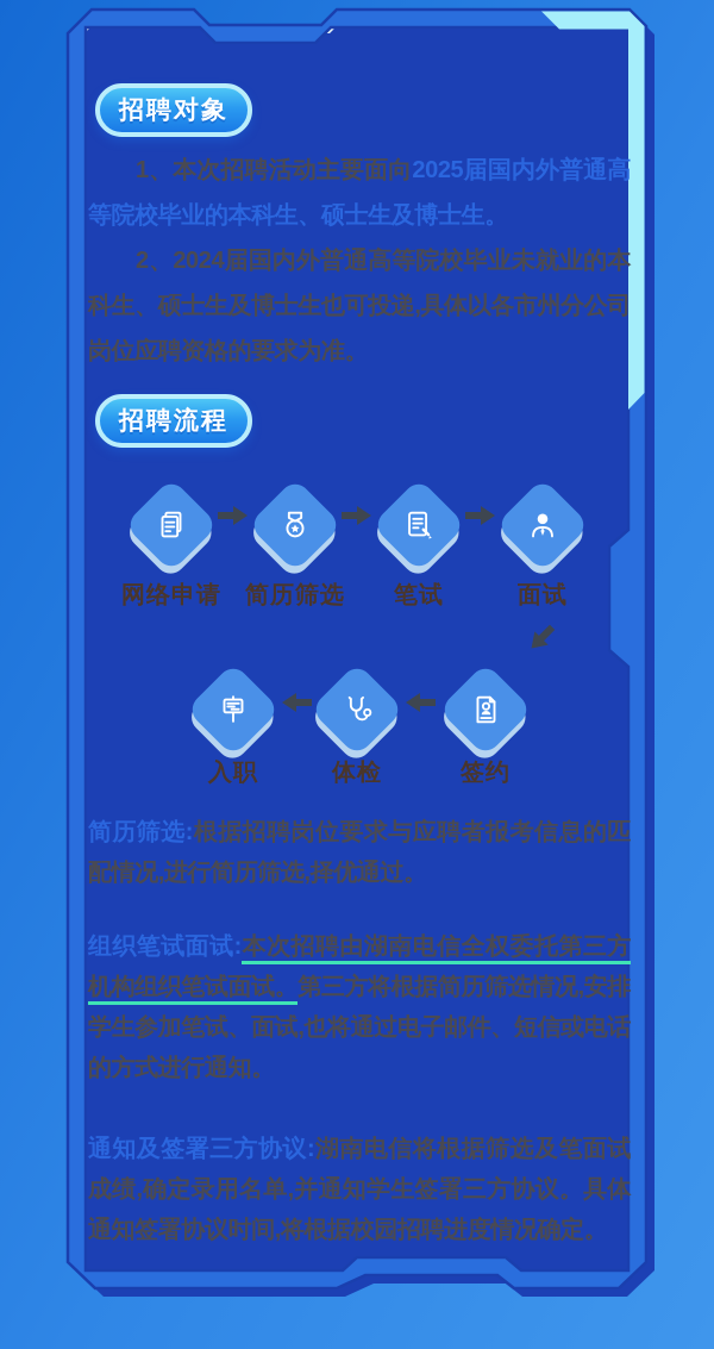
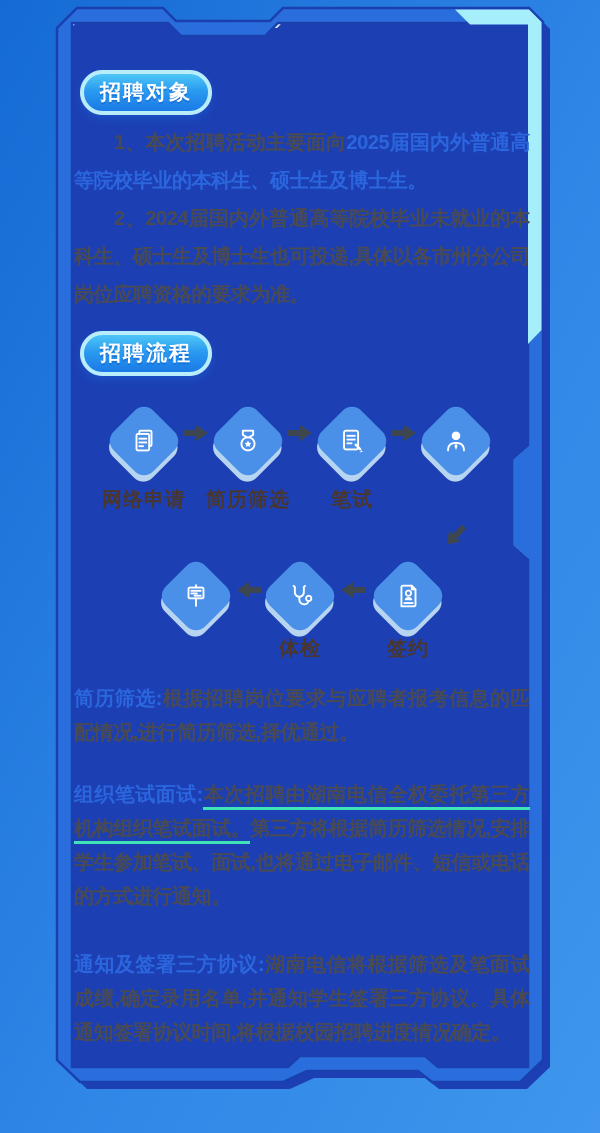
  招聘对象
  1、本次招聘活动主要面向2025届国内外普通高等院校毕业的本科生、硕士生及博士生。
  2、2024届国内外普通高等院校毕业未就业的本科生、硕士生及博士生也可投递,具体以各市州分公司岗位应聘资格的要求为准。
  招聘流程
  网络申请
  简历筛选
  笔试
- 面试
- 入职
  体检
  签约
  简历筛选:根据招聘岗位要求与应聘者报考信息的匹配情况,进行简历筛选,择优通过。
  组织笔试面试:本次招聘由湖南电信全权委托第三方机构组织笔试面试。第三方将根据简历筛选情况,安排学生参加笔试、面试,也将通过电子邮件、短信或电话的方式进行通知。
  通知及签署三方协议:湖南电信将根据筛选及笔面试成绩,确定录用名单,并通知学生签署三方协议。具体通知签署协议时间,将根据校园招聘进度情况确定。
